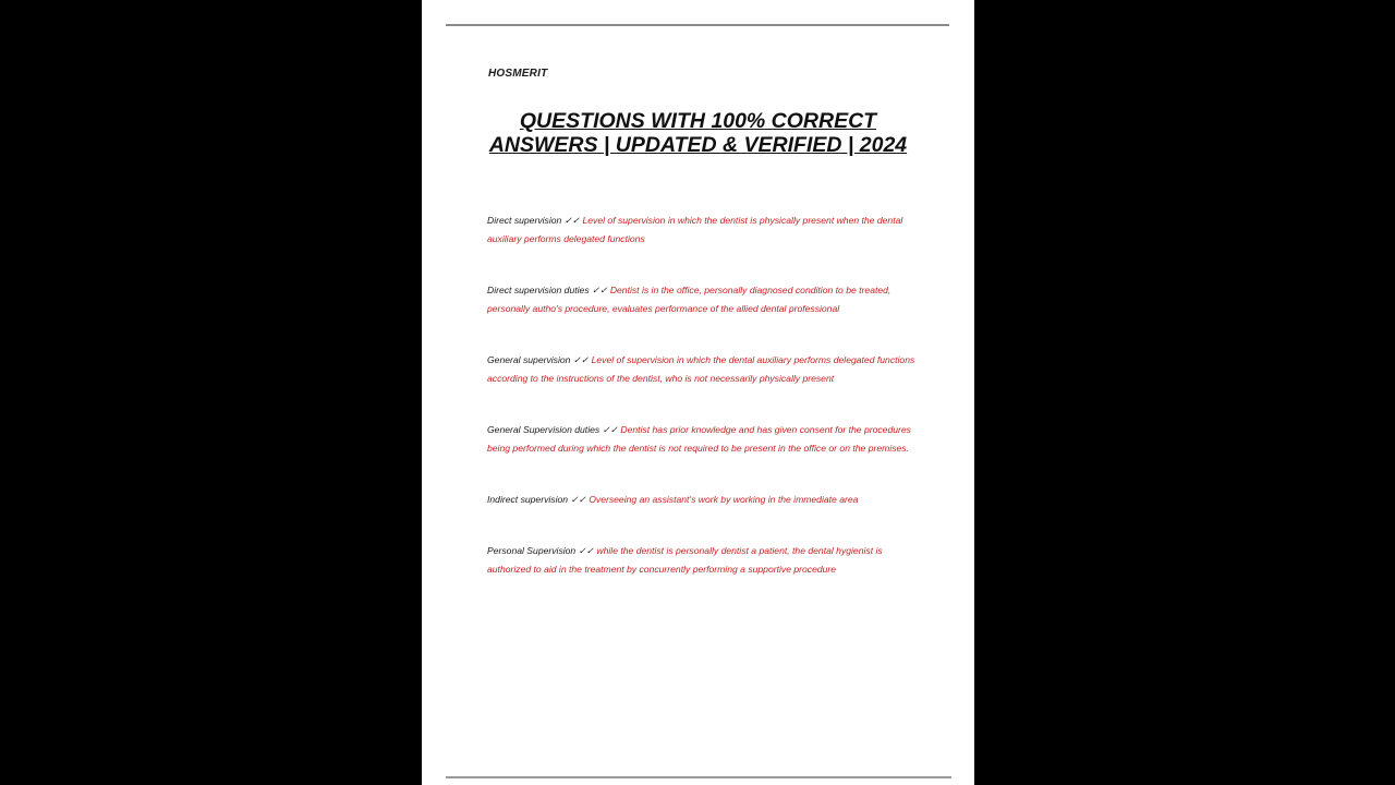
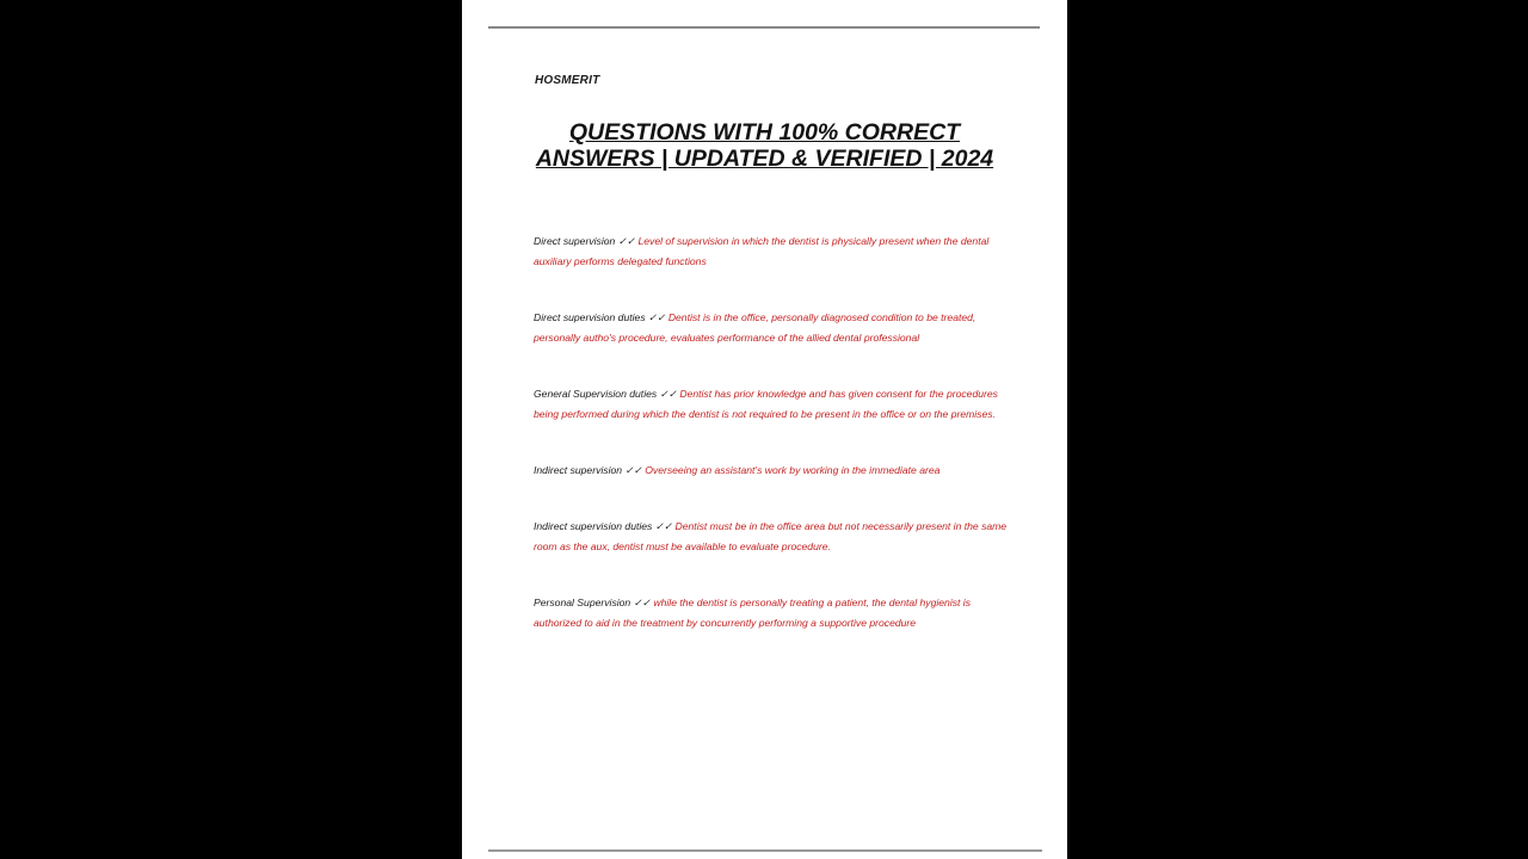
  HOSMERIT
  QUESTIONS WITH 100% CORRECT
  ANSWERS | UPDATED & VERIFIED | 2024
  Direct supervision ✓✓ Level of supervision in which the dentist is physically present when the dental auxiliary performs delegated functions
  Direct supervision duties ✓✓ Dentist is in the office, personally diagnosed condition to be treated, personally autho's procedure, evaluates performance of the allied dental professional
- General supervision ✓✓ Level of supervision in which the dental auxiliary performs delegated functions according to the instructions of the dentist, who is not necessarily physically present
  General Supervision duties ✓✓ Dentist has prior knowledge and has given consent for the procedures being performed during which the dentist is not required to be present in the office or on the premises.
  Indirect supervision ✓✓ Overseeing an assistant's work by working in the immediate area
+ Indirect supervision duties ✓✓ Dentist must be in the office area but not necessarily present in the same room as the aux, dentist must be available to evaluate procedure.
- Personal Supervision ✓✓ while the dentist is personally dentist a patient, the dental hygienist is authorized to aid in the treatment by concurrently performing a supportive procedure
+ Personal Supervision ✓✓ while the dentist is personally treating a patient, the dental hygienist is authorized to aid in the treatment by concurrently performing a supportive procedure
